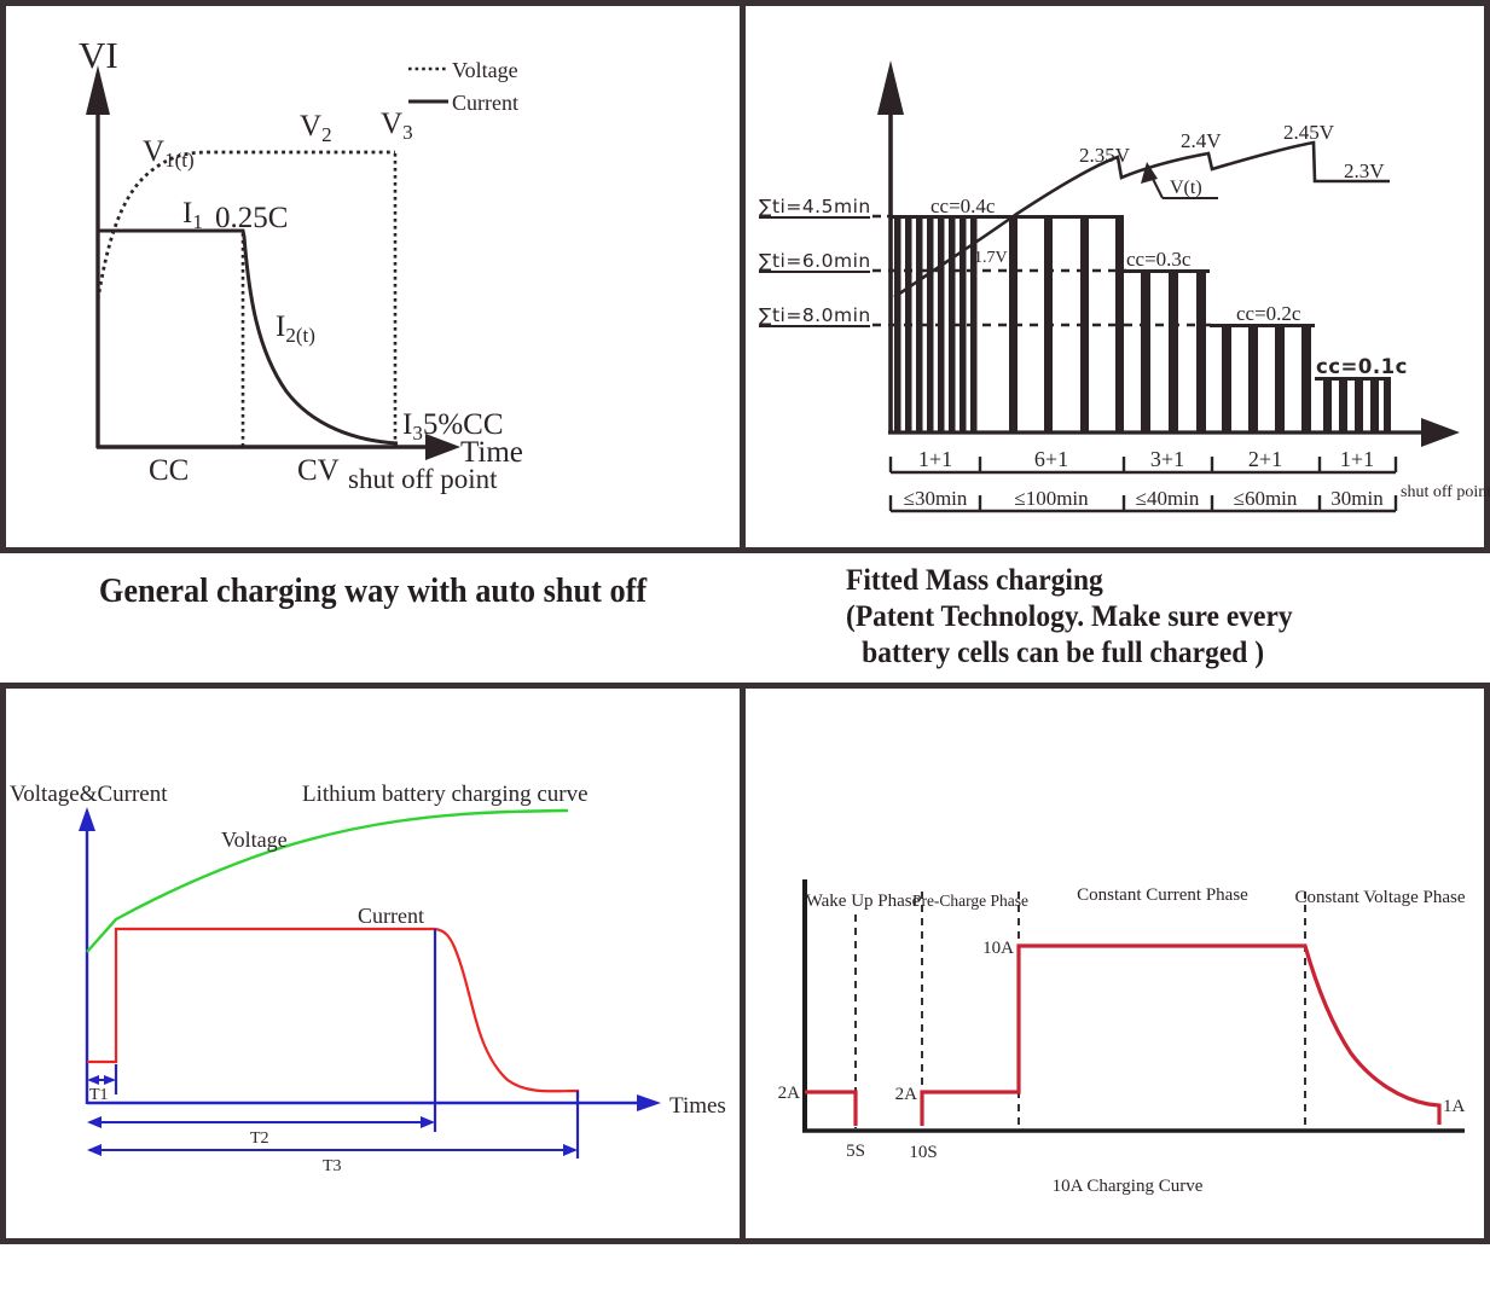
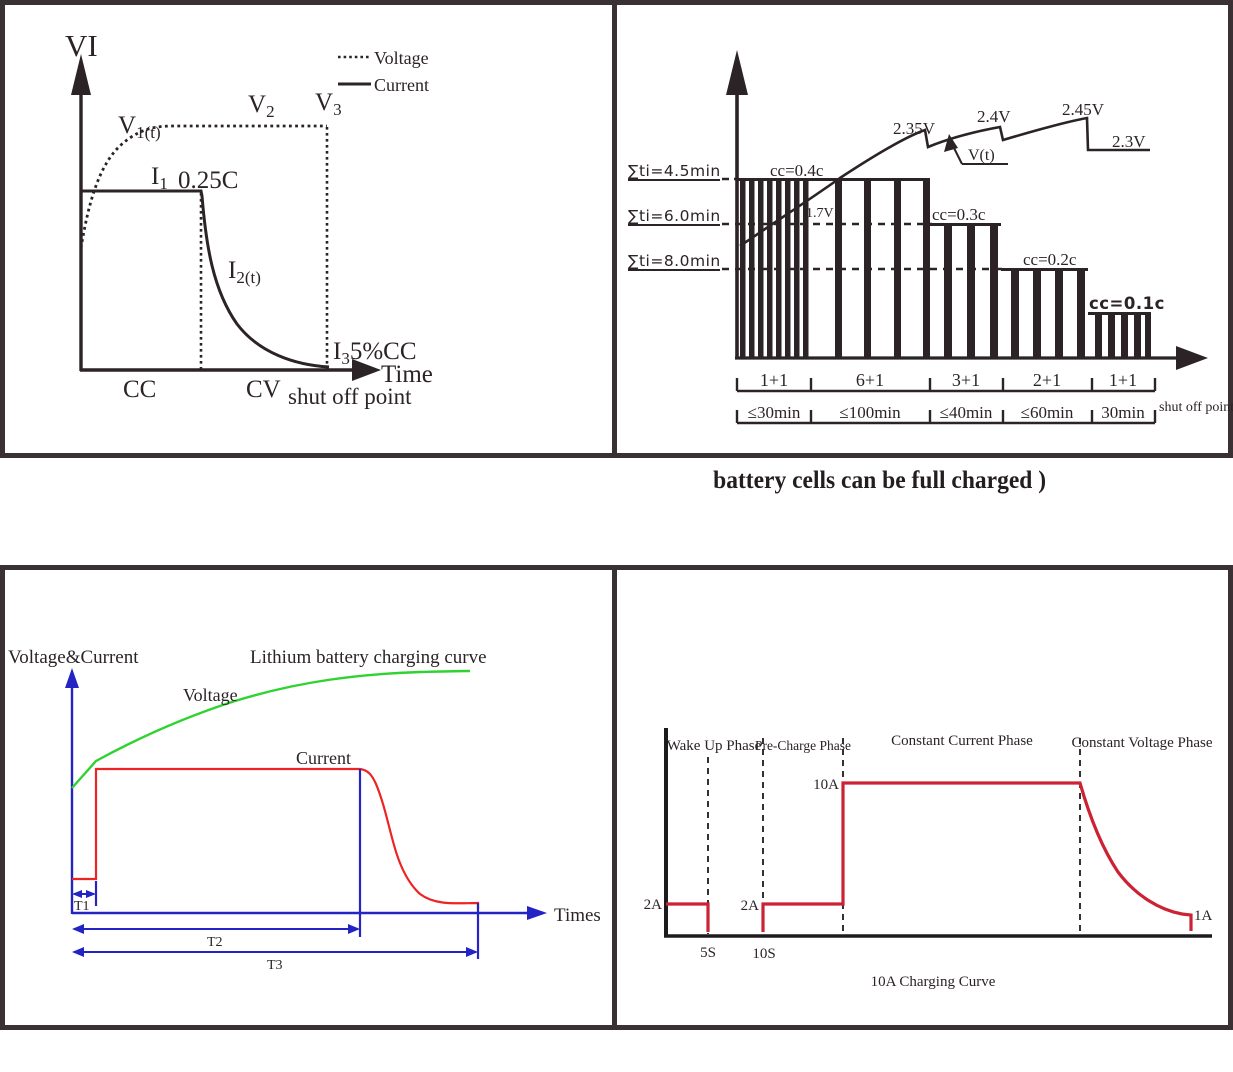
  Voltage
  Current
  VI
  V1(t)
  V2
  V3
  I1
  0.25C
  I2(t)
  I35%CC
  Time
  CC
  CV
  shut off point
  ∑ti=4.5min
  ∑ti=6.0min
  ∑ti=8.0min
  cc=0.4c
  1.7V
  cc=0.3c
  cc=0.2c
  cc=0.1c
  2.35V
  2.4V
  2.45V
  2.3V
  V(t)
  1+1
  6+1
  3+1
  2+1
  1+1
  ≤30min
  ≤100min
  ≤40min
  ≤60min
  30min
  shut off point
- General charging way with auto shut off
- Fitted Mass charging
- (Patent Technology. Make sure every
  battery cells can be full charged )
  Voltage&Current
  Lithium battery charging curve
  Voltage
  Current
  Times
  T1
  T2
  T3
  Wake Up Phase
  Pre-Charge Phase
  Constant Current Phase
  Constant Voltage Phase
  2A
  2A
  10A
  1A
  5S
  10S
  10A Charging Curve
